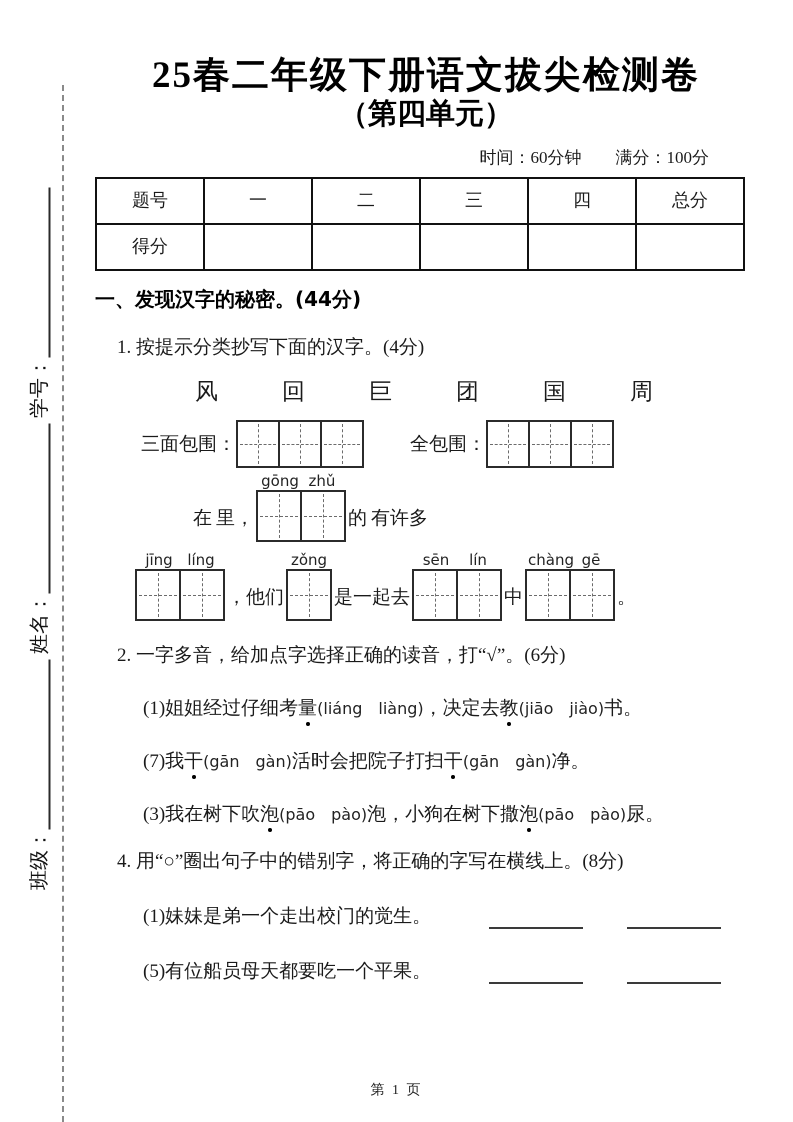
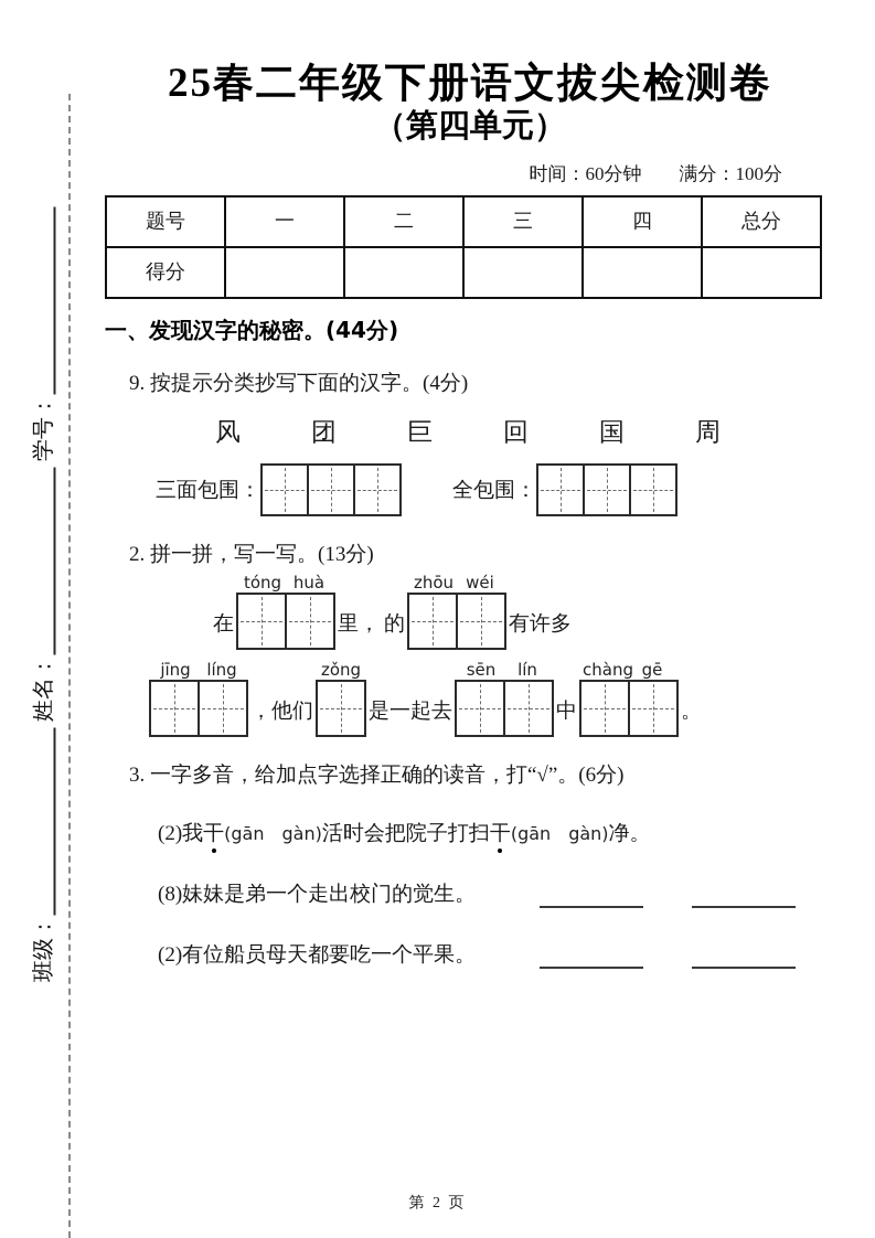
  25春二年级下册语文拔尖检测卷
  （第四单元）
  时间：60分钟
  满分：100分
  题号	一	二	三	四	总分
  得分
  一、发现汉字的秘密。(44分)
- 1. 按提示分类抄写下面的汉字。(4分)
+ 9. 按提示分类抄写下面的汉字。(4分)
  风
- 回
+ 团
  巨
- 团
+ 回
  国
  周
  三面包围：
  全包围：
+ 2. 拼一拼，写一写。(13分)
  在
+ tóng
+ huà
  里，
- gōng
- zhǔ
  的
+ zhōu
+ wéi
  有许多
  jīng
  líng
  ，他们
  zǒng
  是一起去
  sēn
  lín
  中
  chàng
  gē
  。
- 2. 一字多音，给加点字选择正确的读音，打“√”。(6分)
+ 3. 一字多音，给加点字选择正确的读音，打“√”。(6分)
- (1)姐姐经过仔细考量(liáng liàng)，决定去教(jiāo jiào)书。
- (7)我干(gān gàn)活时会把院子打扫干(gān gàn)净。
+ (2)我干(gān gàn)活时会把院子打扫干(gān gàn)净。
- (3)我在树下吹泡(pāo pào)泡，小狗在树下撒泡(pāo pào)尿。
- 4. 用“○”圈出句子中的错别字，将正确的字写在横线上。(8分)
- (1)妹妹是弟一个走出校门的觉生。
+ (8)妹妹是弟一个走出校门的觉生。
- (5)有位船员母天都要吃一个平果。
+ (2)有位船员母天都要吃一个平果。
- 第 1 页
+ 第 2 页
